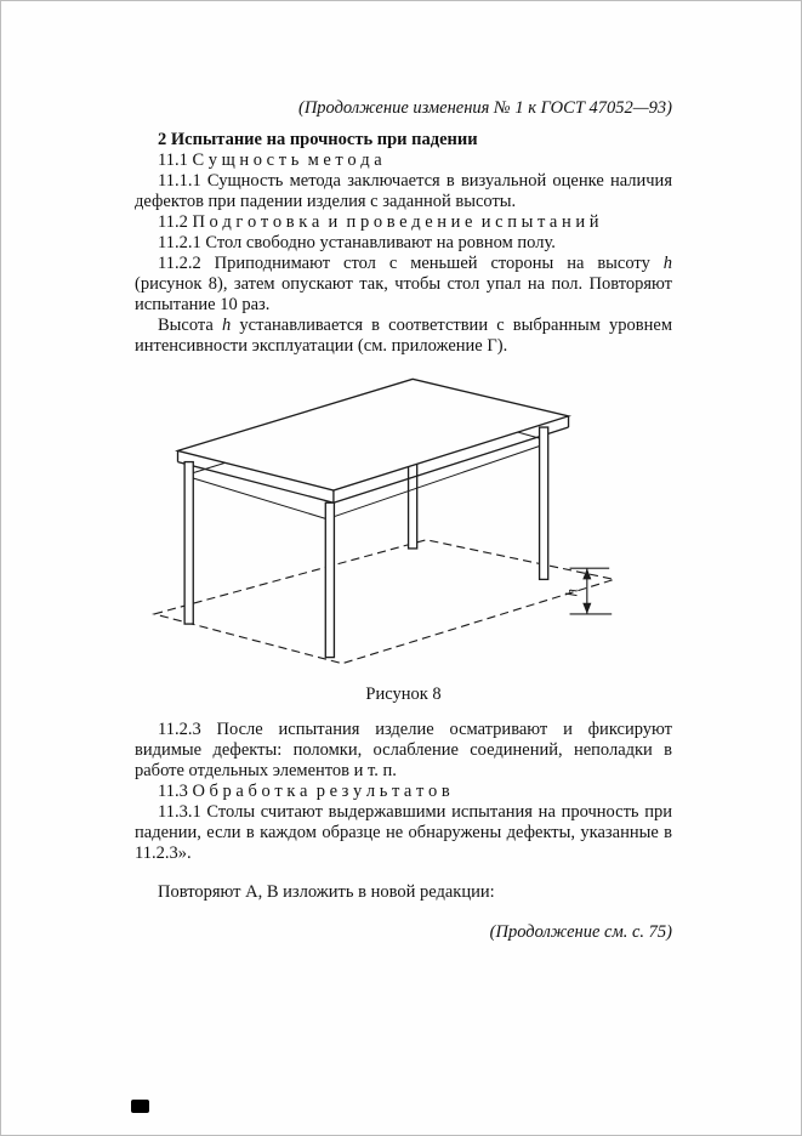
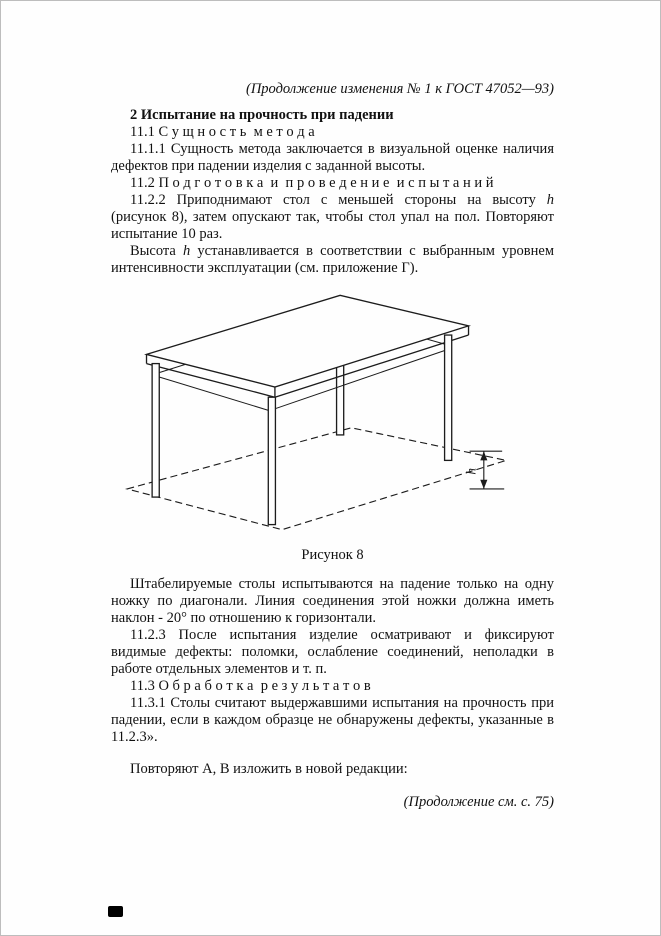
  (Продолжение изменения № 1 к ГОСТ 47052—93)
  2 Испытание на прочность при падении
  11.1 С у щ н о с т ь м е т о д а
  11.1.1 Сущность метода заключается в визуальной оценке наличия дефектов при падении изделия с заданной высоты.
  11.2 П о д г о т о в к а и п р о в е д е н и е и с п ы т а н и й
- 11.2.1 Стол свободно устанавливают на ровном полу.
  11.2.2 Приподнимают стол с меньшей стороны на высоту h (рисунок 8), затем опускают так, чтобы стол упал на пол. Повторяют испытание 10 раз.
  Высота h устанавливается в соответствии с выбранным уровнем интенсивности эксплуатации (см. приложение Г).
  Рисунок 8
+ Штабелируемые столы испытываются на падение только на одну ножку по диагонали. Линия соединения этой ножки должна иметь наклон - 20° по отношению к горизонтали.
  11.2.3 После испытания изделие осматривают и фиксируют видимые дефекты: поломки, ослабление соединений, неполадки в работе отдельных элементов и т. п.
  11.3 О б р а б о т к а р е з у л ь т а т о в
  11.3.1 Столы считают выдержавшими испытания на прочность при падении, если в каждом образце не обнаружены дефекты, указанные в 11.2.3».
  Повторяют А, В изложить в новой редакции:
  (Продолжение см. с. 75)
